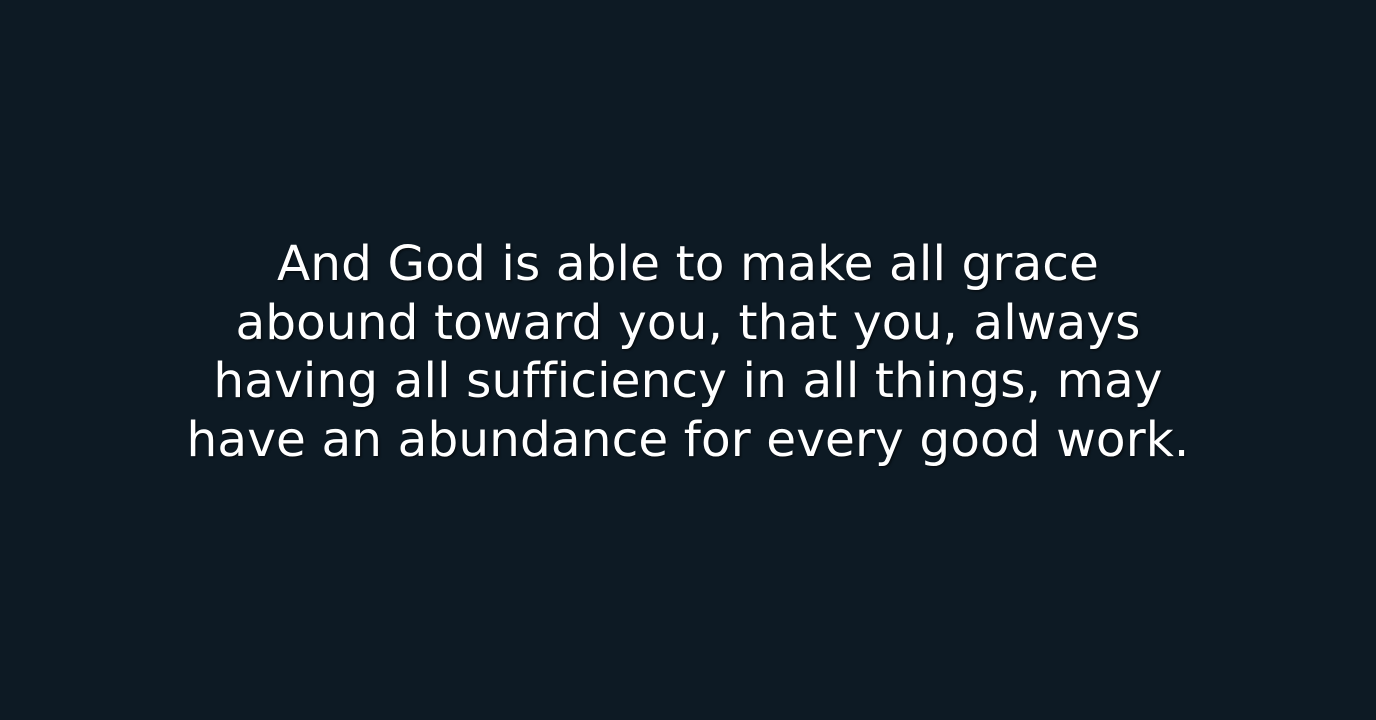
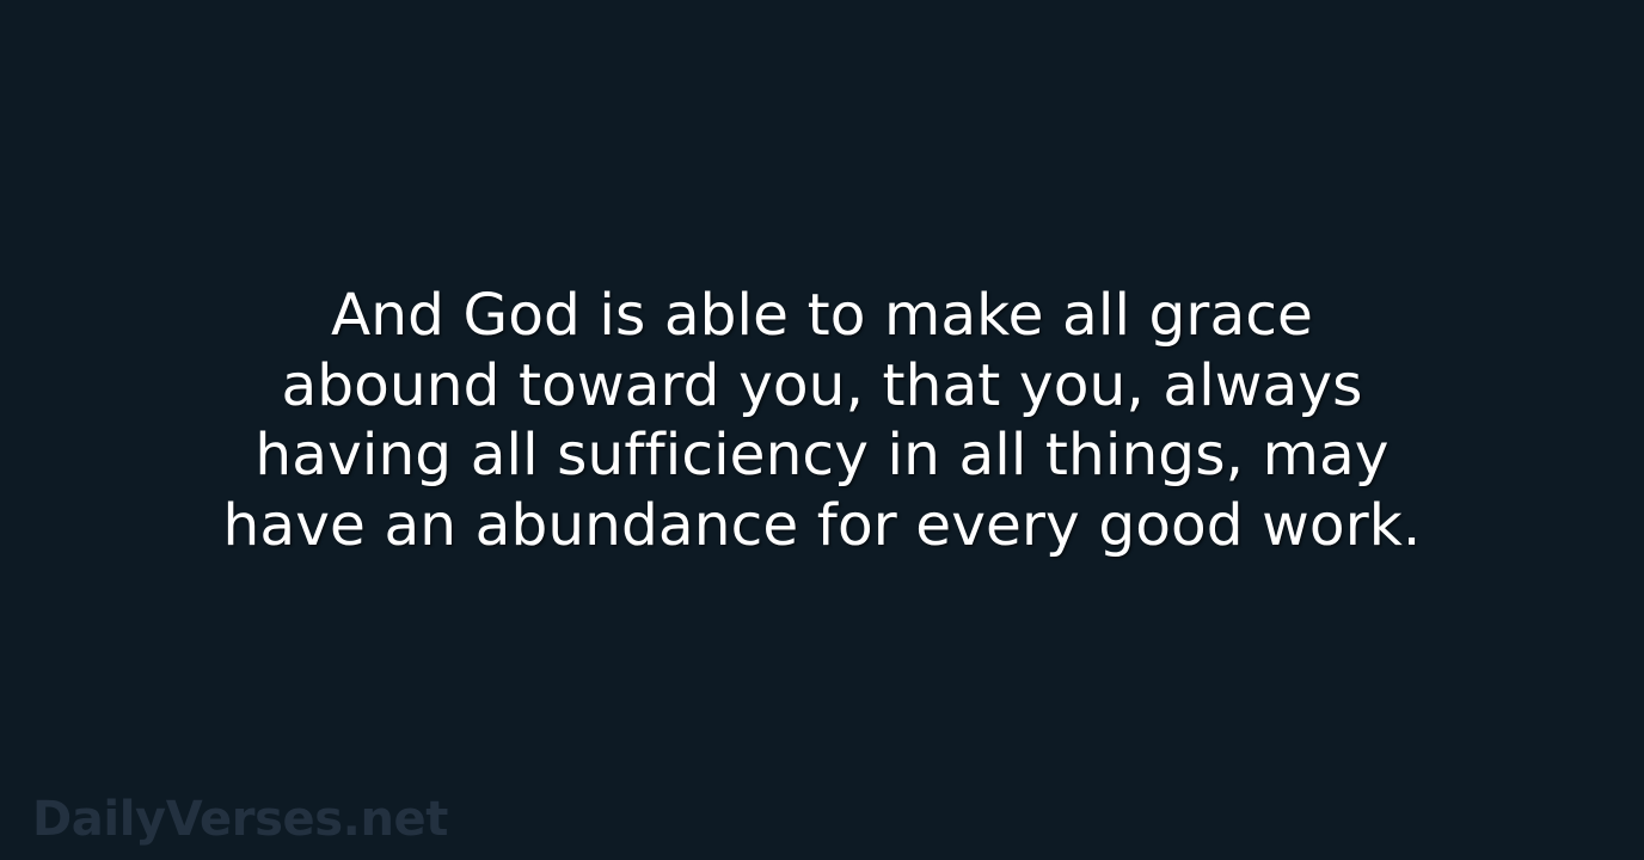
  And God is able to make all grace
  abound toward you, that you, always
  having all sufficiency in all things, may
  have an abundance for every good work.
+ DailyVerses.net
